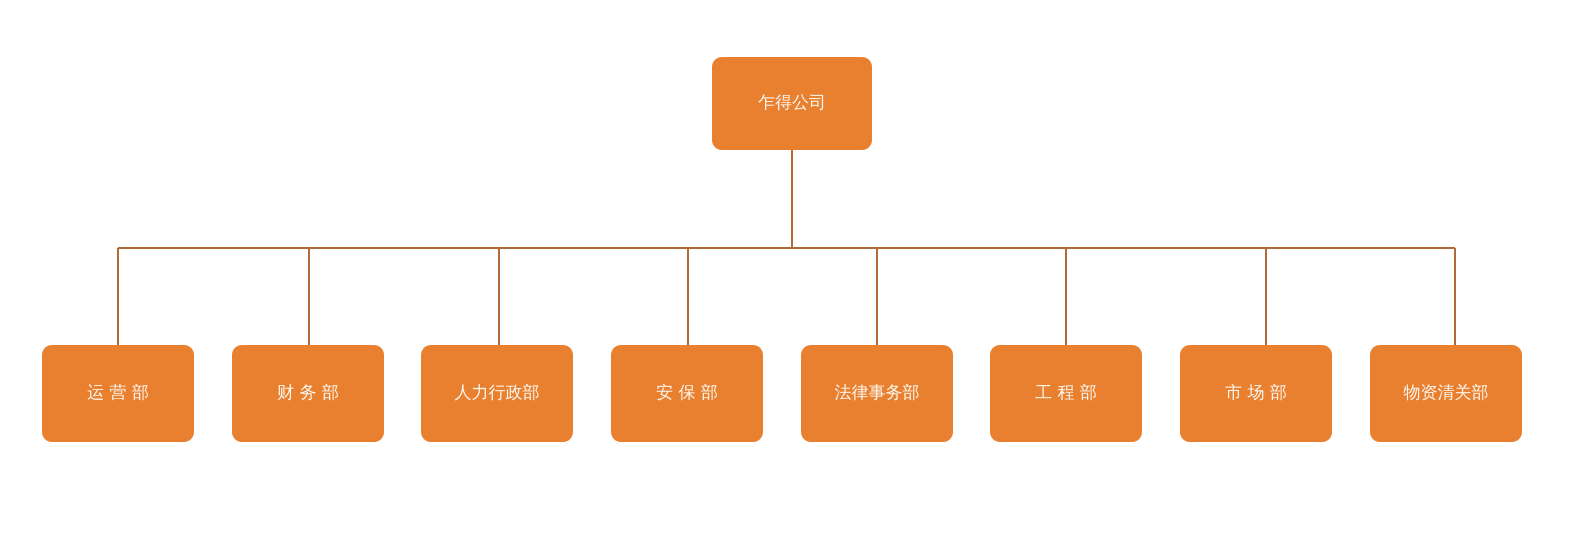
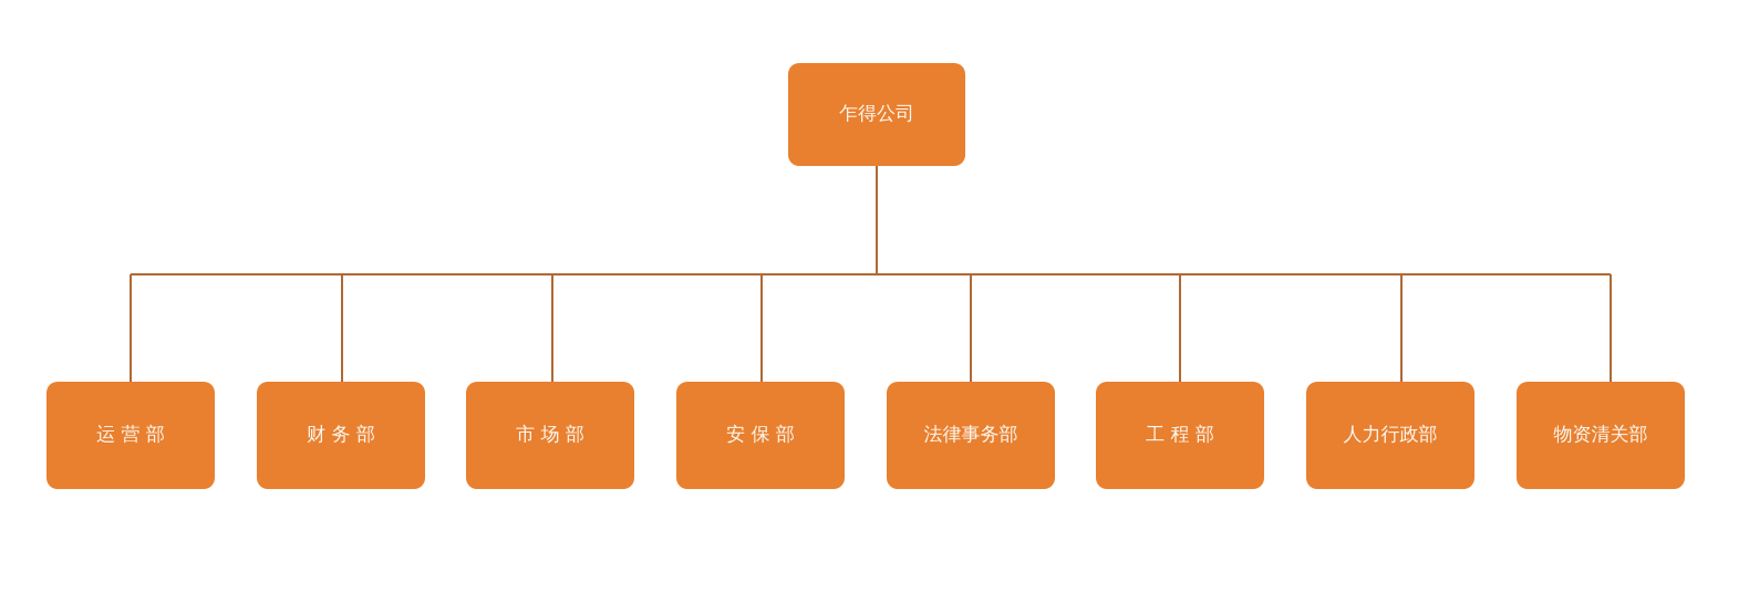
  乍得公司
  运 营 部
  财 务 部
- 人力行政部
+ 市 场 部
  安 保 部
  法律事务部
  工 程 部
- 市 场 部
+ 人力行政部
  物资清关部
